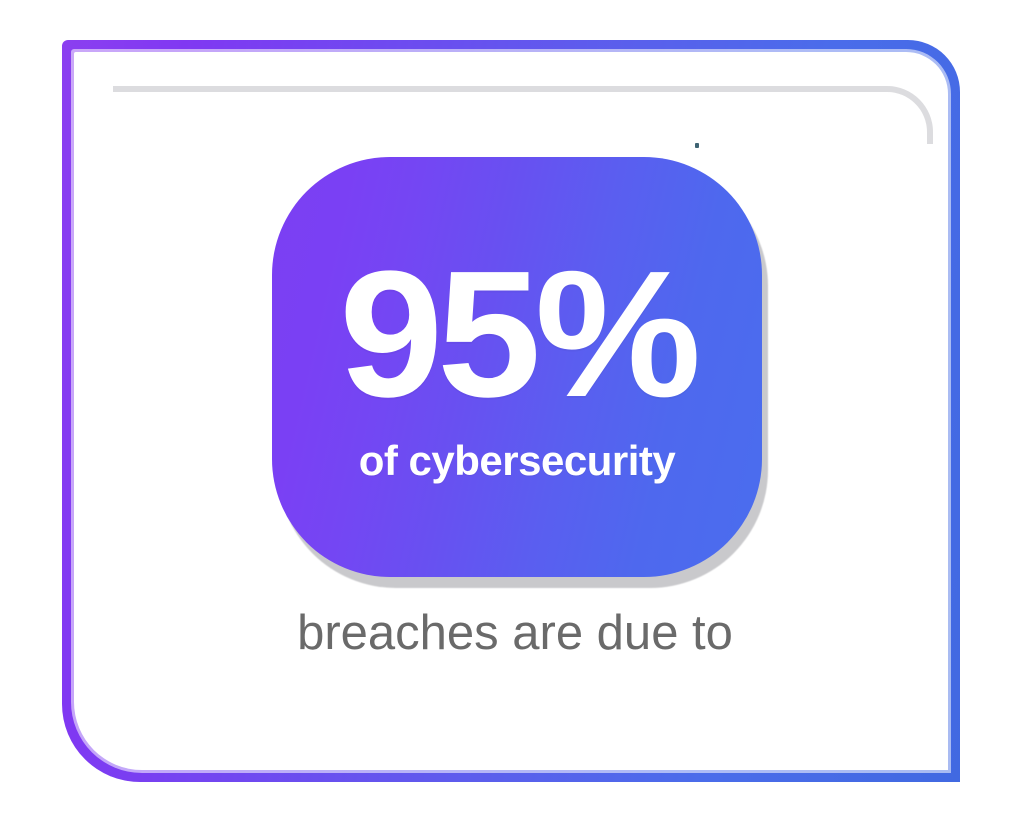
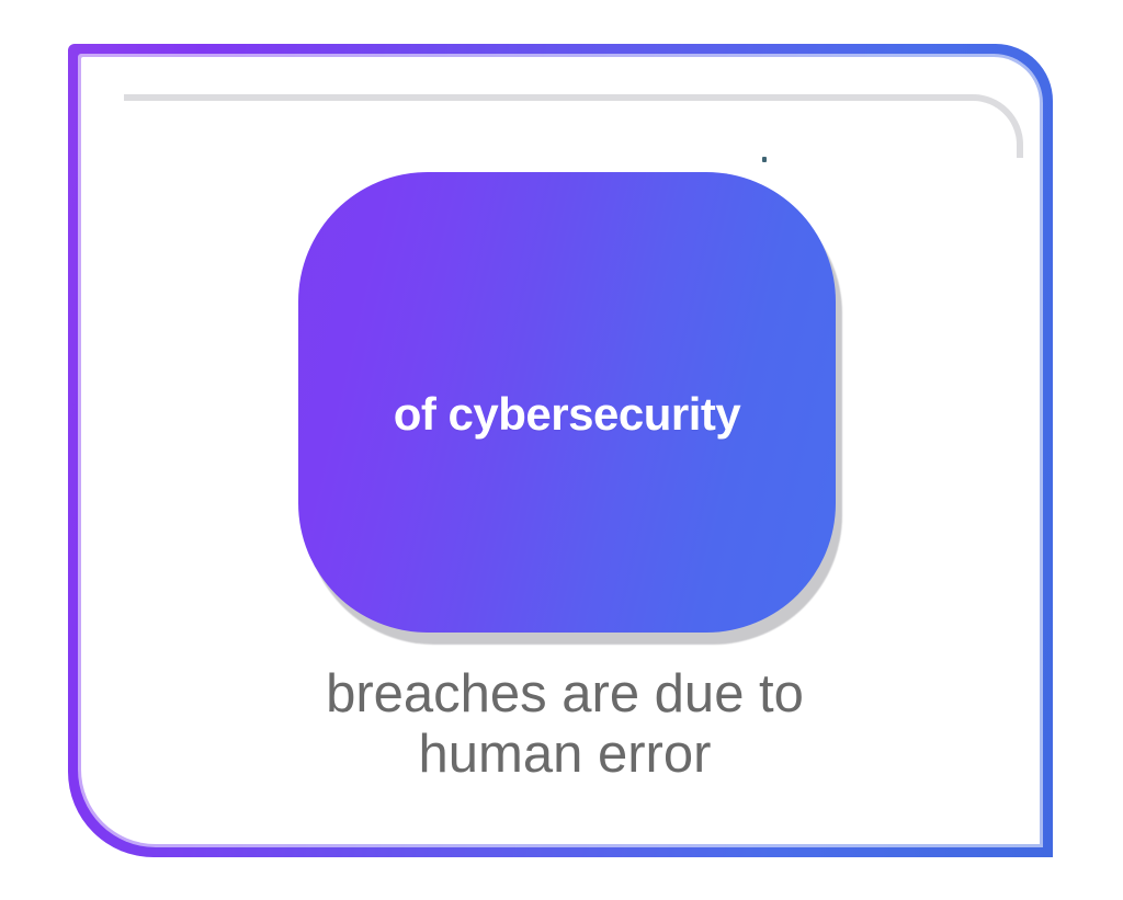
- 95%
  of cybersecurity
  breaches are due to
+ human error
